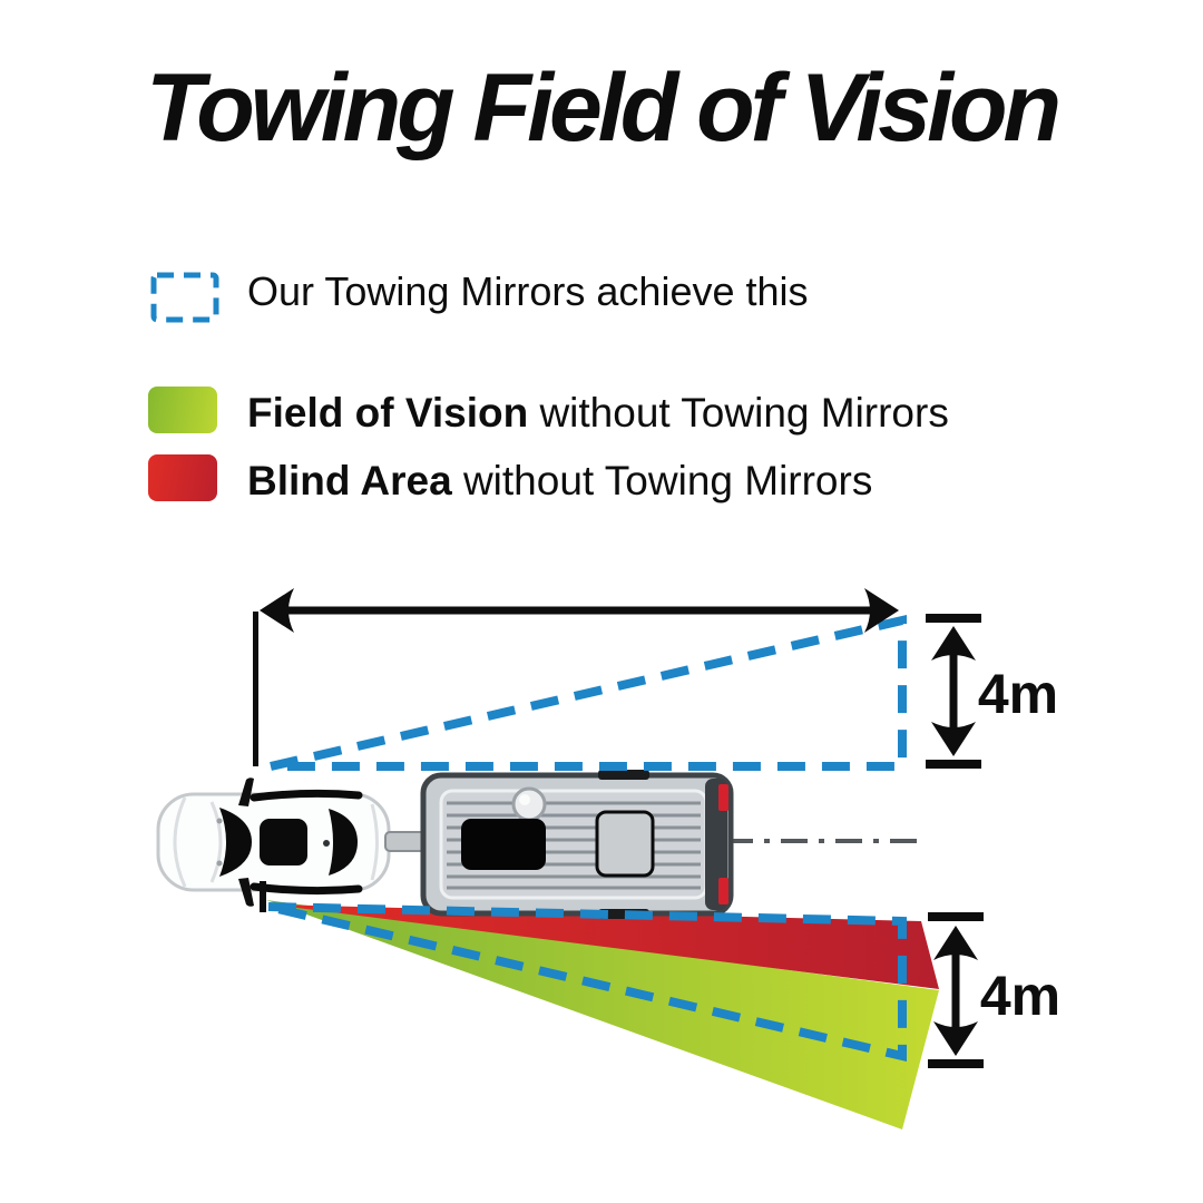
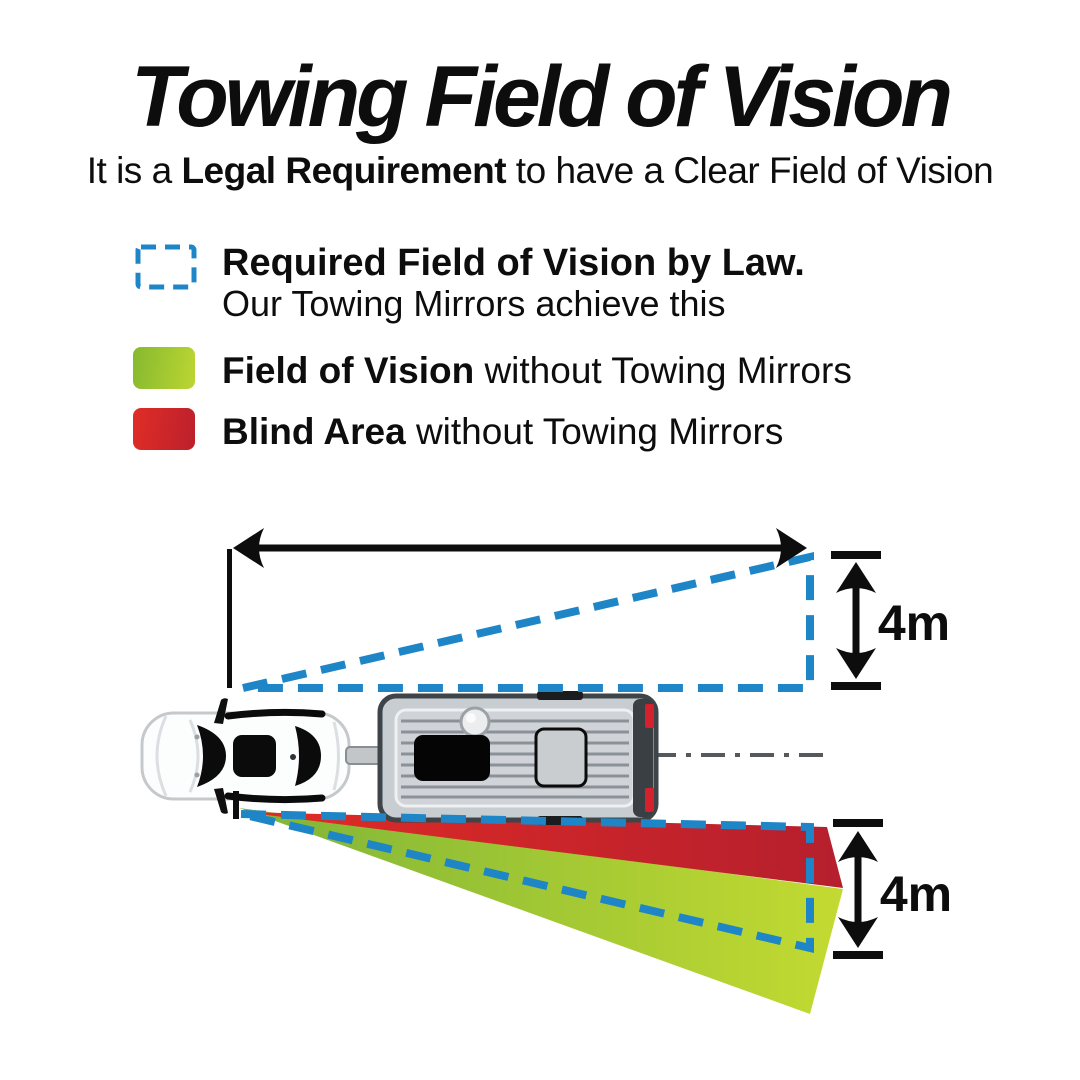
  Towing Field of Vision
+ It is a Legal Requirement to have a Clear Field of Vision
+ Required Field of Vision by Law.
  Our Towing Mirrors achieve this
  Field of Vision without Towing Mirrors
  Blind Area without Towing Mirrors
  4m
  4m
